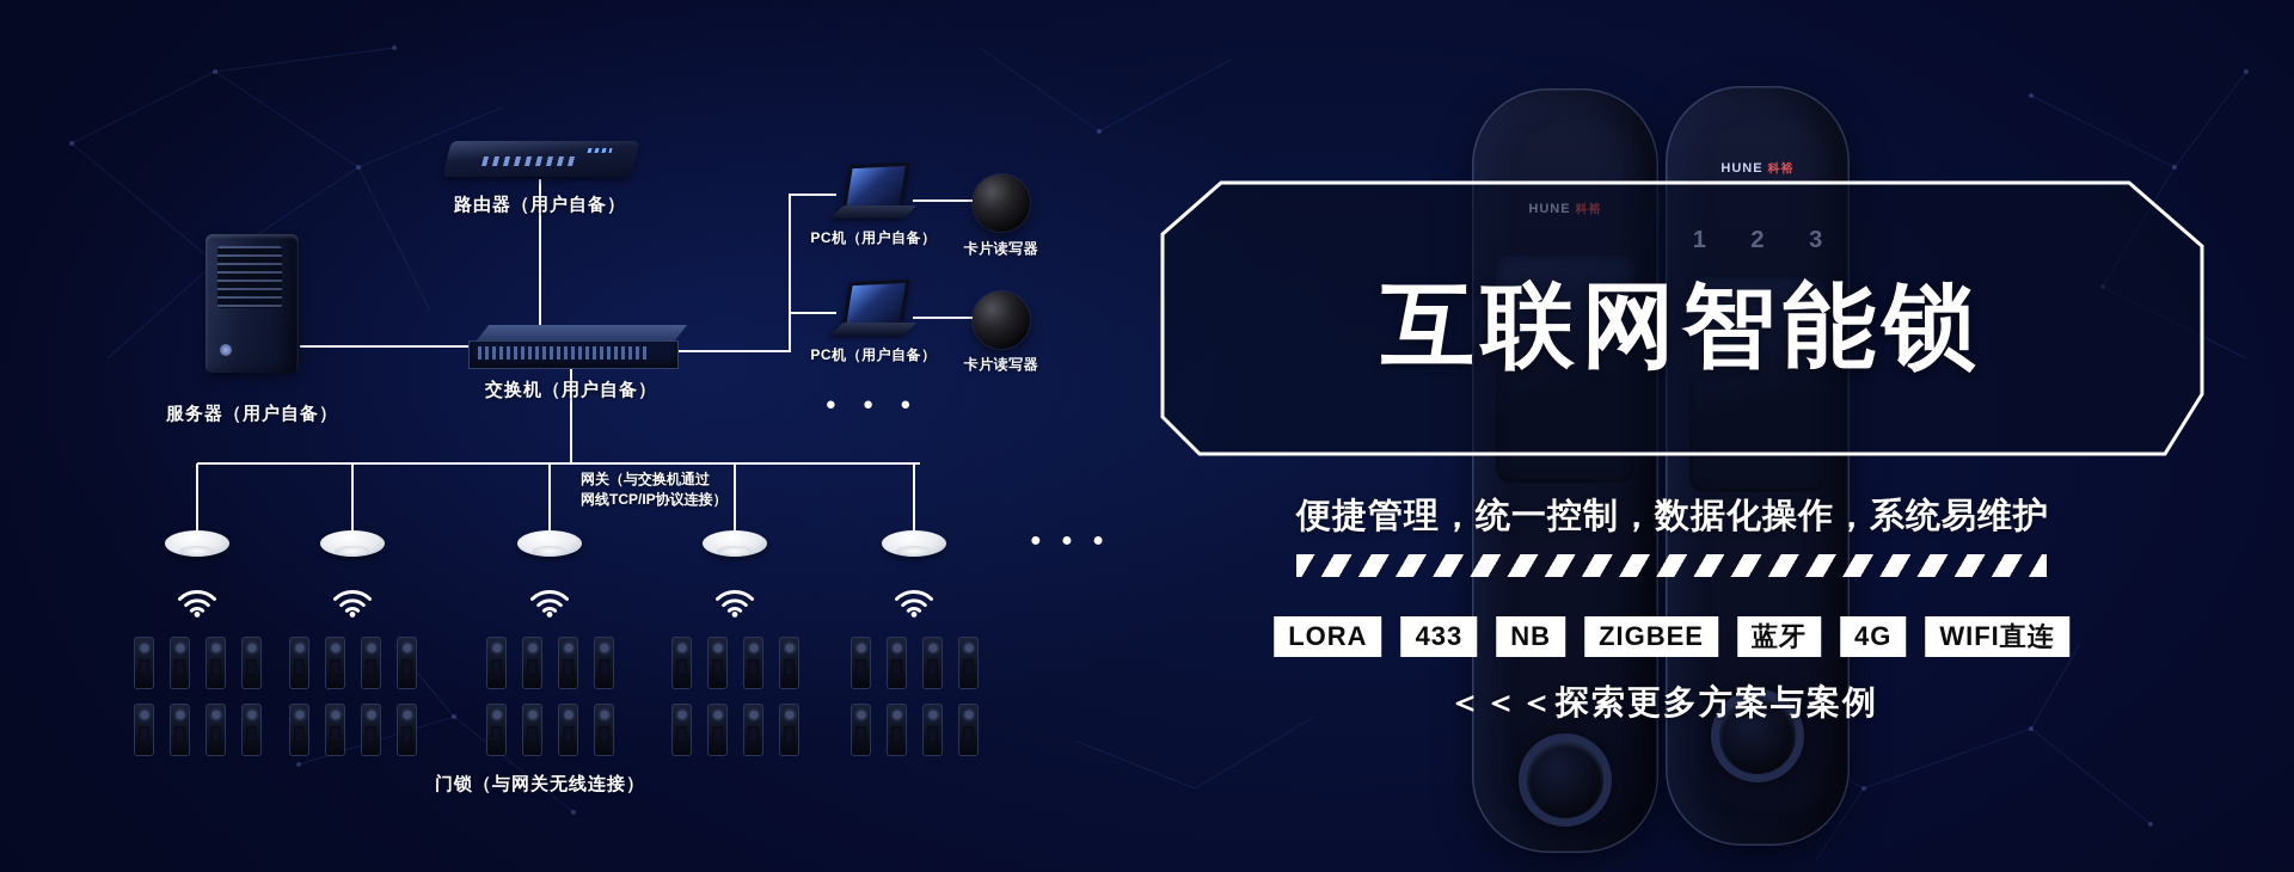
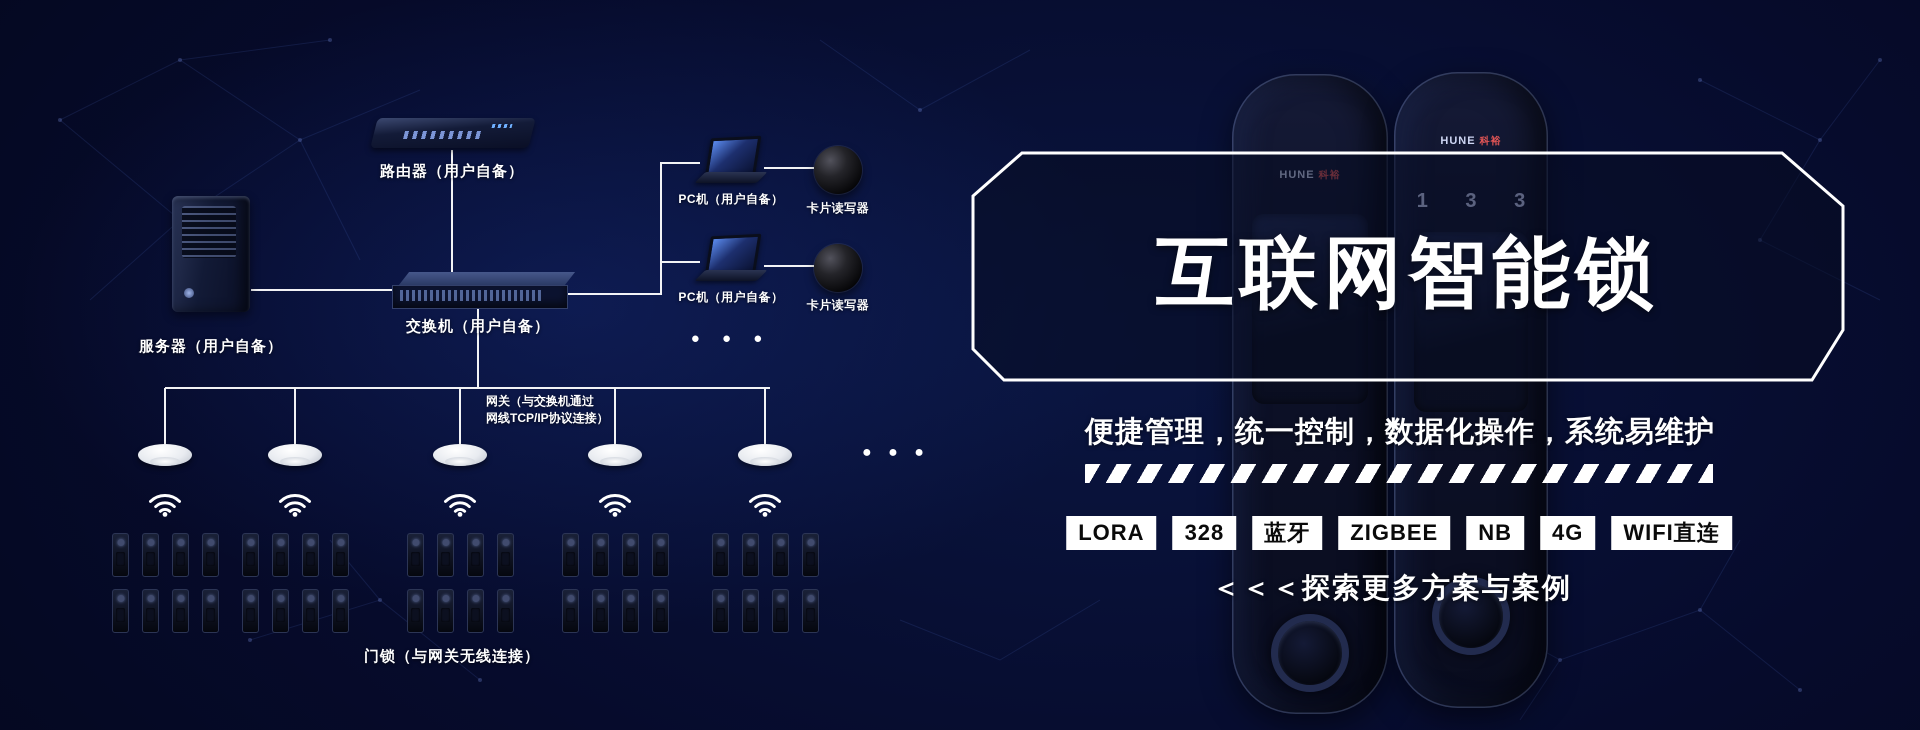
  服务器（用户自备）
  路由器（用户自备）
  交换机（用户自备）
  PC机（用户自备）
  卡片读写器
  PC机（用户自备）
  卡片读写器
  ● ● ●
  网关（与交换机通过
  网线TCP/IP协议连接）
  ● ● ●
  门锁（与网关无线连接）
  HUNE 科裕
  HUNE 科裕
- 1 2 3
+ 1 3 3
  互联网智能锁
  便捷管理，统一控制，数据化操作，系统易维护
  LORA
- 433
+ 328
- NB
+ 蓝牙
  ZIGBEE
- 蓝牙
+ NB
  4G
  WIFI直连
  ＜＜＜探索更多方案与案例
